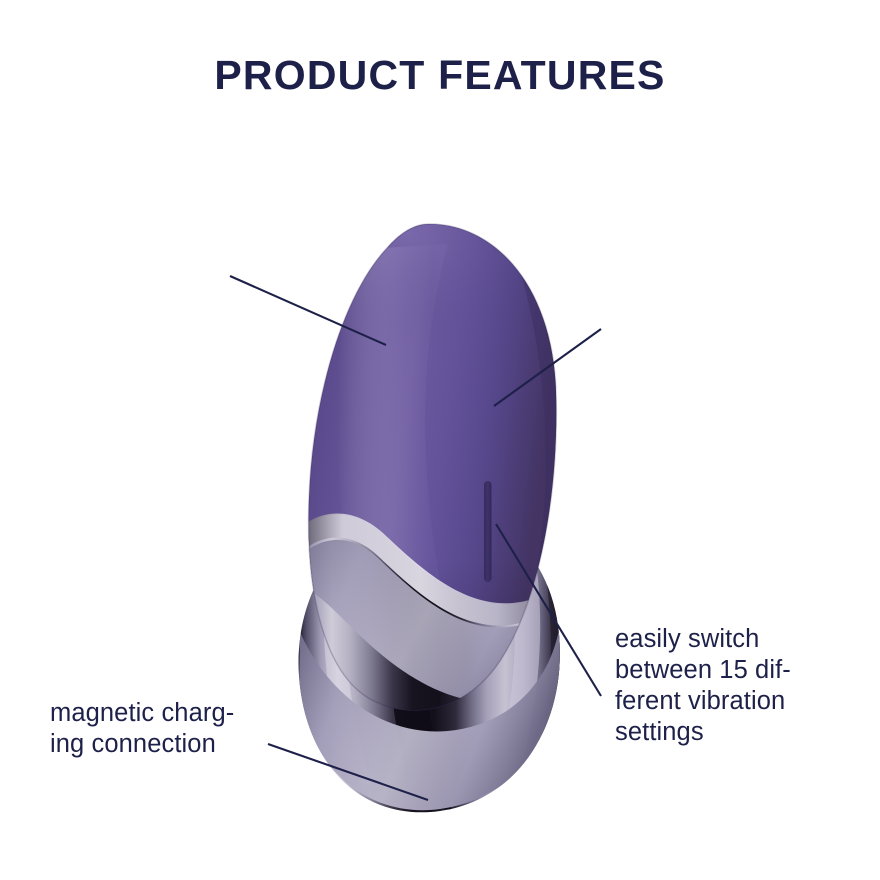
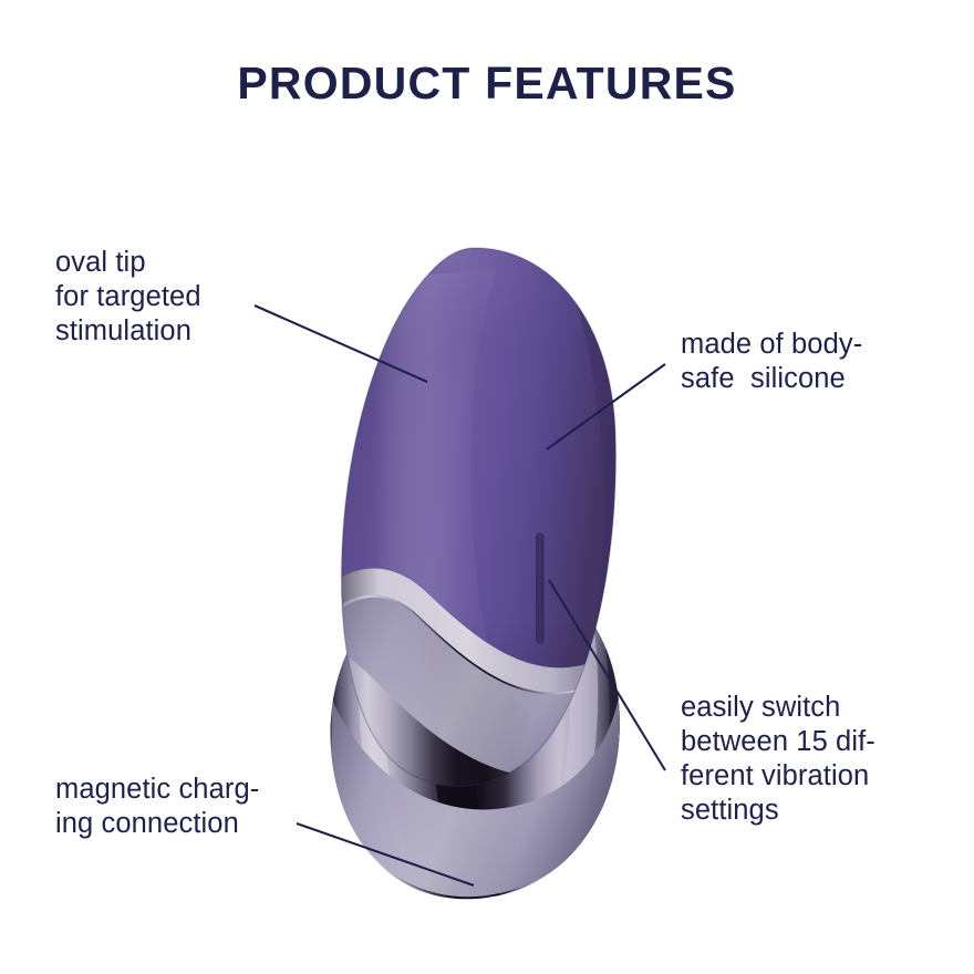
  PRODUCT FEATURES
+ oval tip
+ for targeted
+ stimulation
+ made of body-
+ safe silicone
  easily switch
  between 15 dif-
  ferent vibration
  settings
  magnetic charg-
  ing connection
